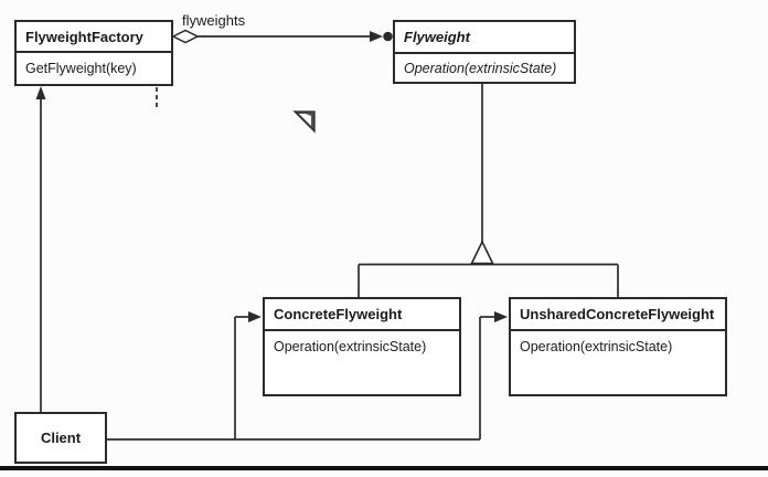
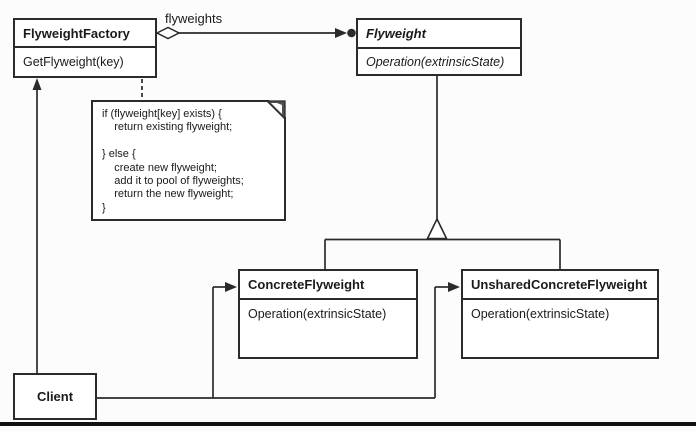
  FlyweightFactory
  GetFlyweight(key)
  flyweights
  Flyweight
  Operation(extrinsicState)
+ if (flyweight[key] exists) {
+ return existing flyweight;
+ } else {
+ create new flyweight;
+ add it to pool of flyweights;
+ return the new flyweight;
+ }
  ConcreteFlyweight
  Operation(extrinsicState)
  UnsharedConcreteFlyweight
  Operation(extrinsicState)
  Client
